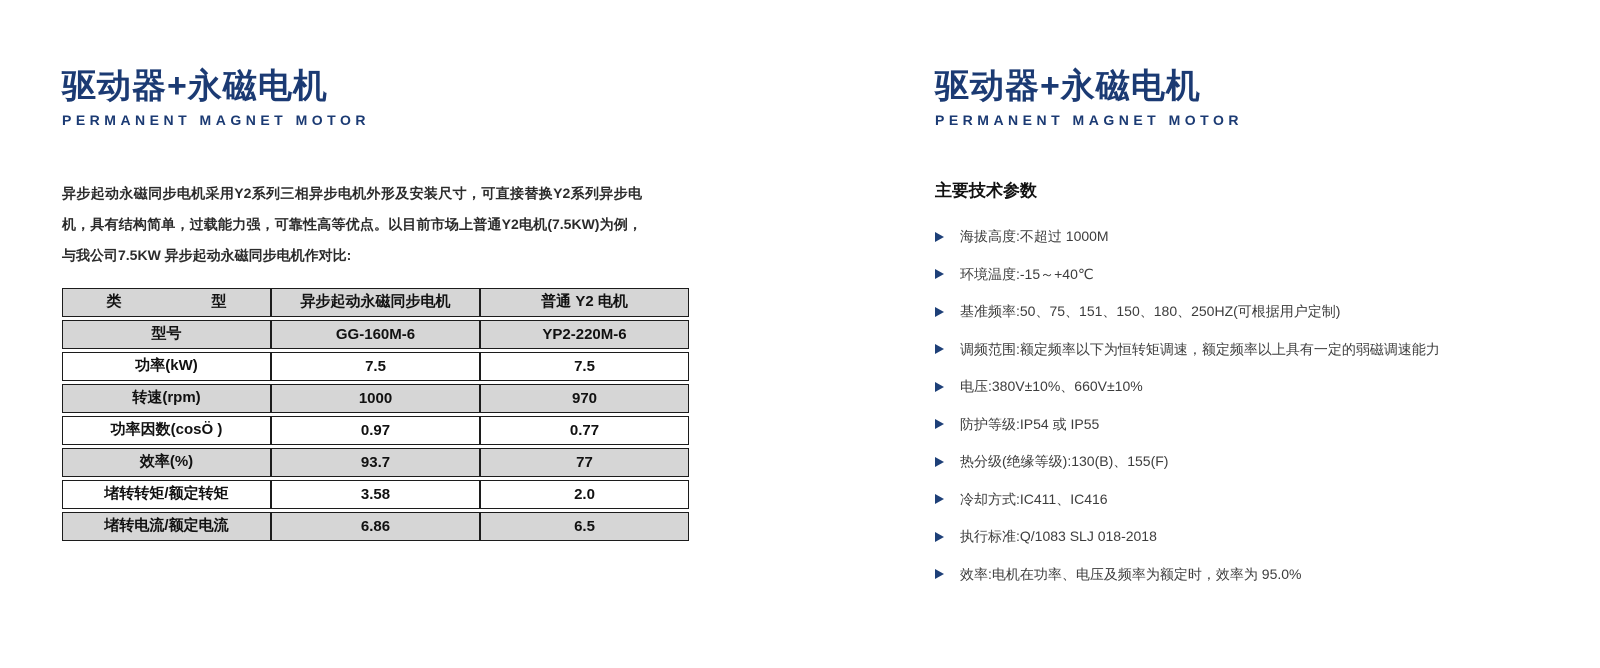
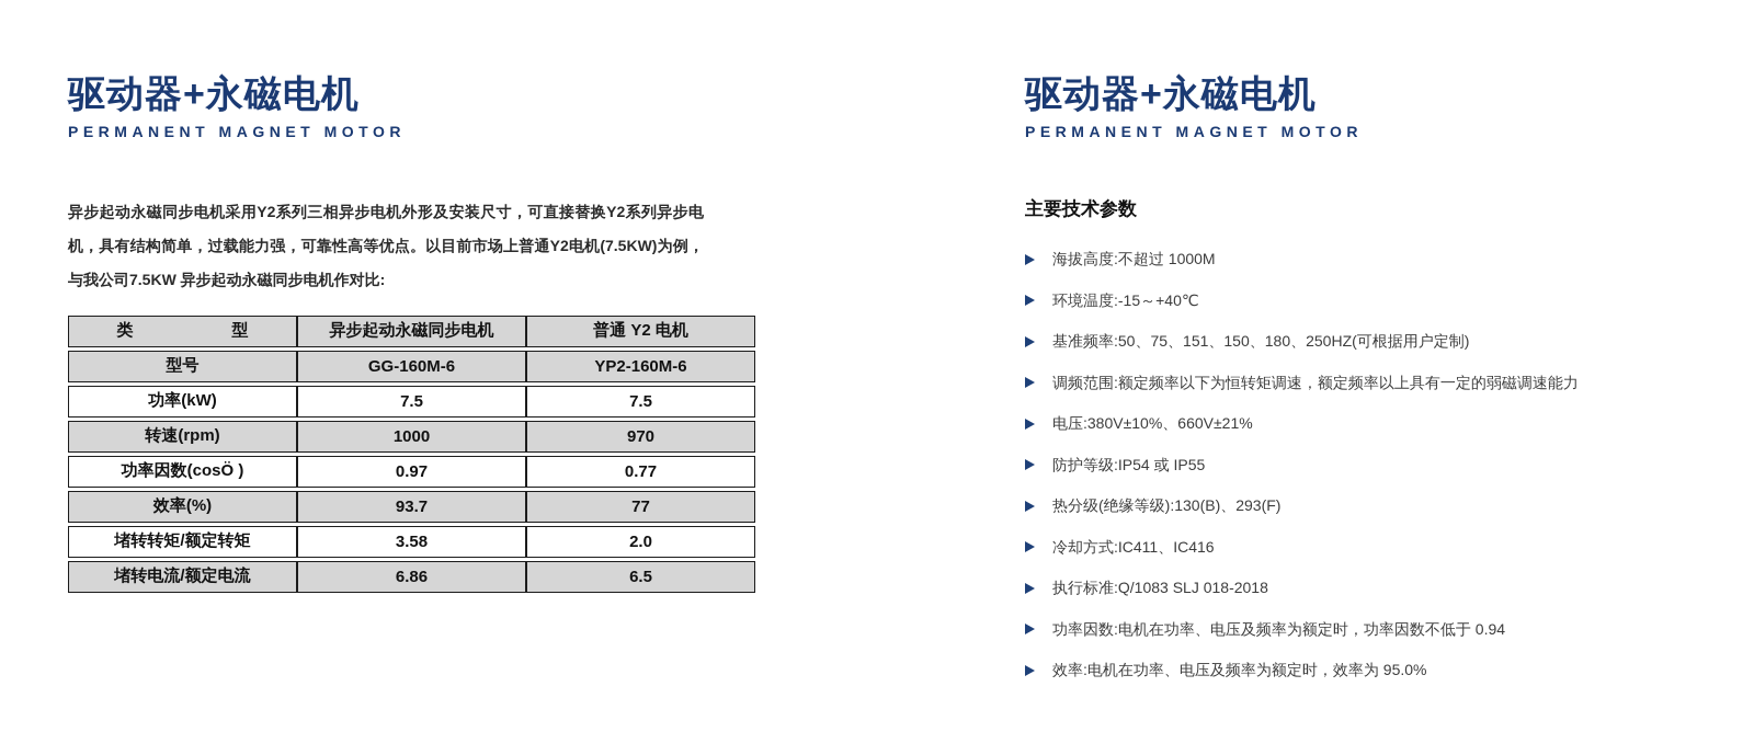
  驱动器+永磁电机
  PERMANENT MAGNET MOTOR
  异步起动永磁同步电机采用Y2系列三相异步电机外形及安装尺寸，可直接替换Y2系列异步电机，具有结构简单，过载能力强，可靠性高等优点。以目前市场上普通Y2电机(7.5KW)为例，与我公司7.5KW 异步起动永磁同步电机作对比:
  类 型	异步起动永磁同步电机	普通 Y2 电机
- 型号	GG-160M-6	YP2-220M-6
+ 型号	GG-160M-6	YP2-160M-6
  功率(kW)	7.5	7.5
  转速(rpm)	1000	970
  功率因数(cosÖ )	0.97	0.77
  效率(%)	93.7	77
  堵转转矩/额定转矩	3.58	2.0
  堵转电流/额定电流	6.86	6.5
  驱动器+永磁电机
  PERMANENT MAGNET MOTOR
  主要技术参数
  海拔高度:不超过 1000M
  环境温度:-15～+40℃
  基准频率:50、75、151、150、180、250HZ(可根据用户定制)
  调频范围:额定频率以下为恒转矩调速，额定频率以上具有一定的弱磁调速能力
- 电压:380V±10%、660V±10%
+ 电压:380V±10%、660V±21%
  防护等级:IP54 或 IP55
- 热分级(绝缘等级):130(B)、155(F)
+ 热分级(绝缘等级):130(B)、293(F)
  冷却方式:IC411、IC416
  执行标准:Q/1083 SLJ 018-2018
+ 功率因数:电机在功率、电压及频率为额定时，功率因数不低于 0.94
  效率:电机在功率、电压及频率为额定时，效率为 95.0%
